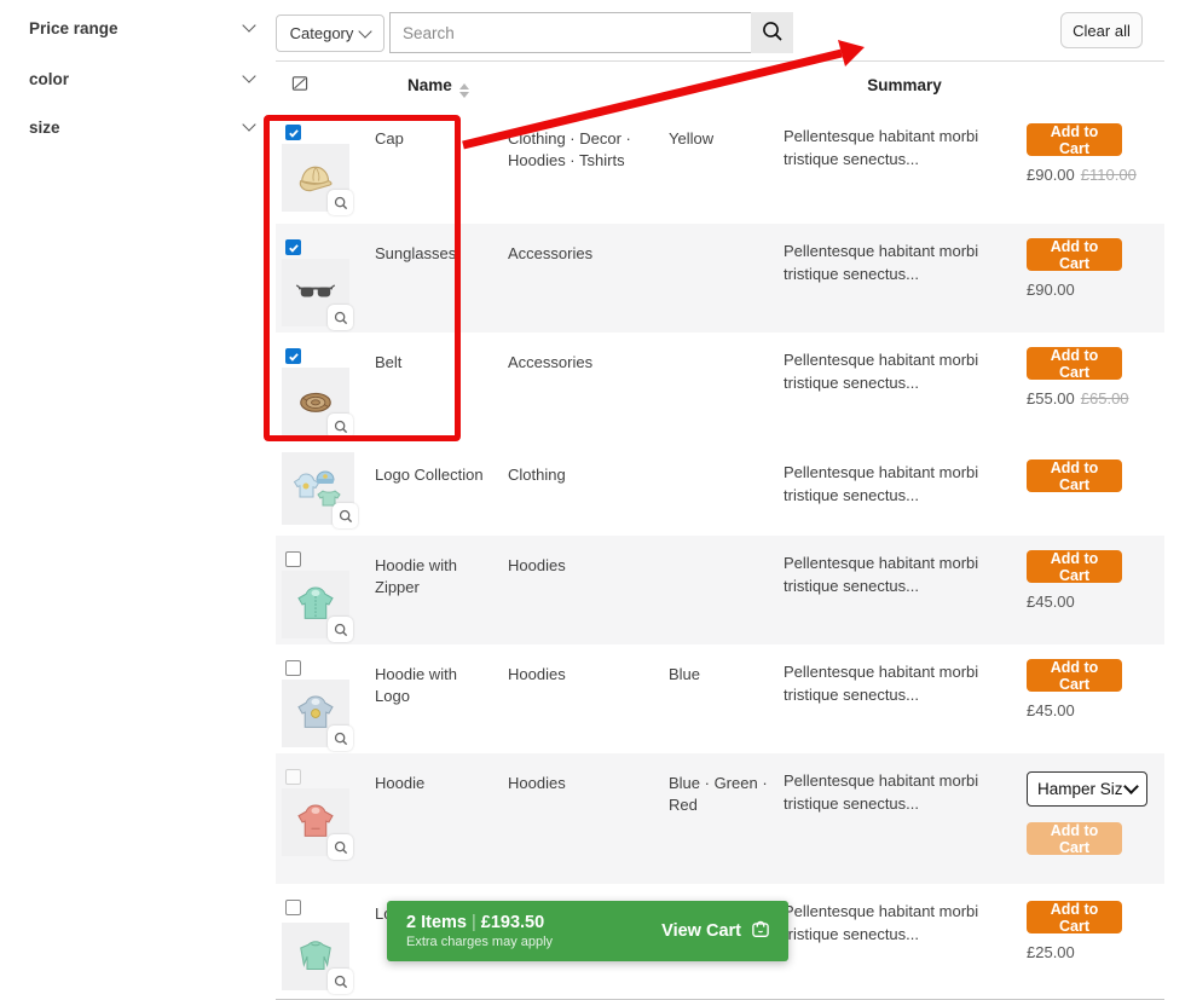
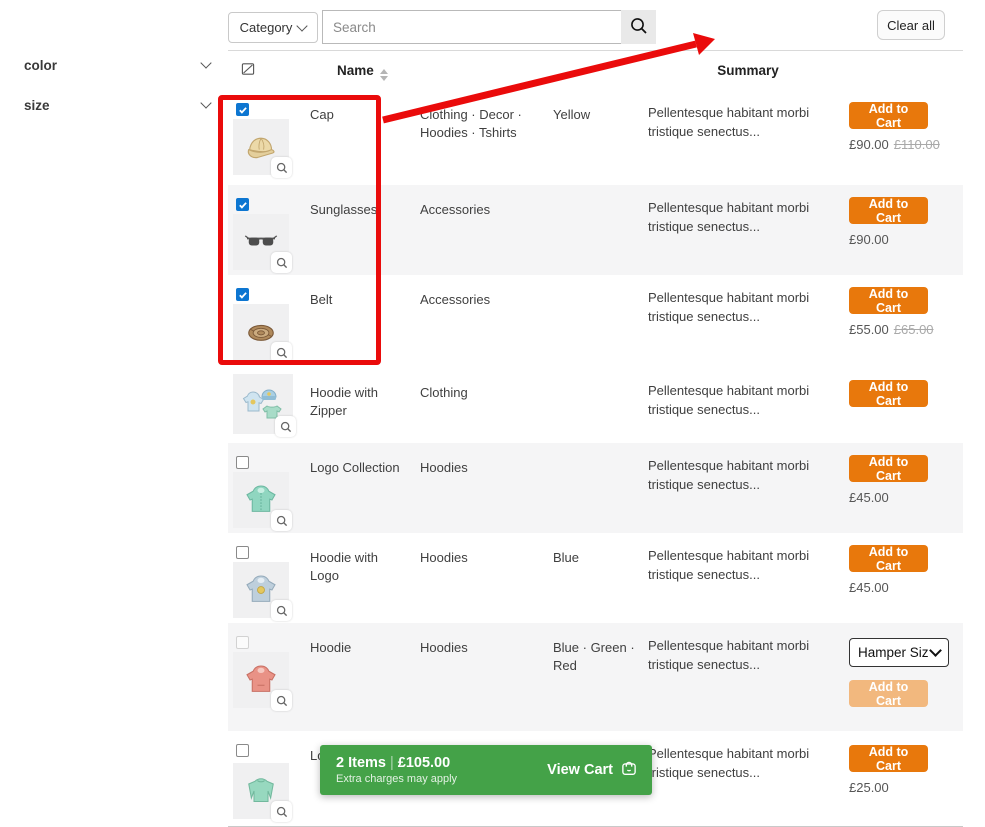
- Price range
  color
  size
  Category
  Search
  Clear all
  Name
  Summary
  Cap
  Clothing · Decor · Hoodies · Tshirts
  Yellow
  Pellentesque habitant morbi tristique senectus...
  Add to Cart
  £90.00 £110.00
  Sunglasses
  Accessories
  Pellentesque habitant morbi tristique senectus...
  Add to Cart
  £90.00
  Belt
  Accessories
  Pellentesque habitant morbi tristique senectus...
  Add to Cart
  £55.00 £65.00
- Logo Collection
+ Hoodie with Zipper
  Clothing
  Pellentesque habitant morbi tristique senectus...
  Add to Cart
- Hoodie with Zipper
+ Logo Collection
  Hoodies
  Pellentesque habitant morbi tristique senectus...
  Add to Cart
  £45.00
  Hoodie with Logo
  Hoodies
  Blue
  Pellentesque habitant morbi tristique senectus...
  Add to Cart
  £45.00
  Hoodie
  Hoodies
  Blue · Green · Red
  Pellentesque habitant morbi tristique senectus...
  Hamper Siz
  Add to Cart
  Pellentesque habitant morbi ristique senectus...
  Add to Cart
  £25.00
- 2 Items | £193.50
+ 2 Items | £105.00
  Extra charges may apply
  View Cart
